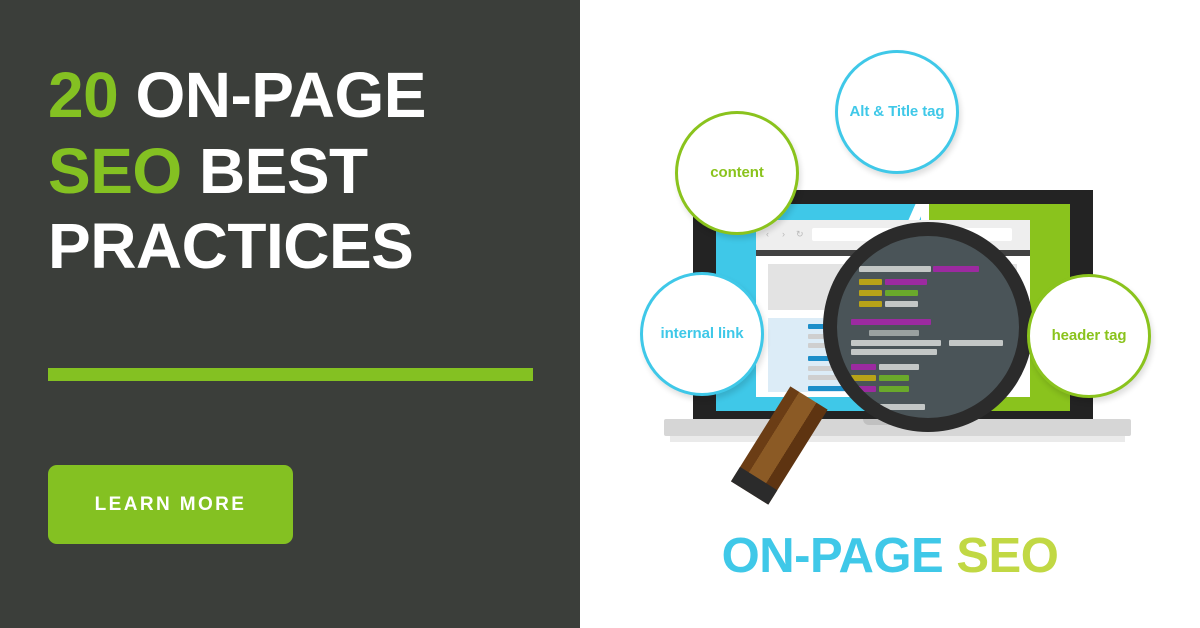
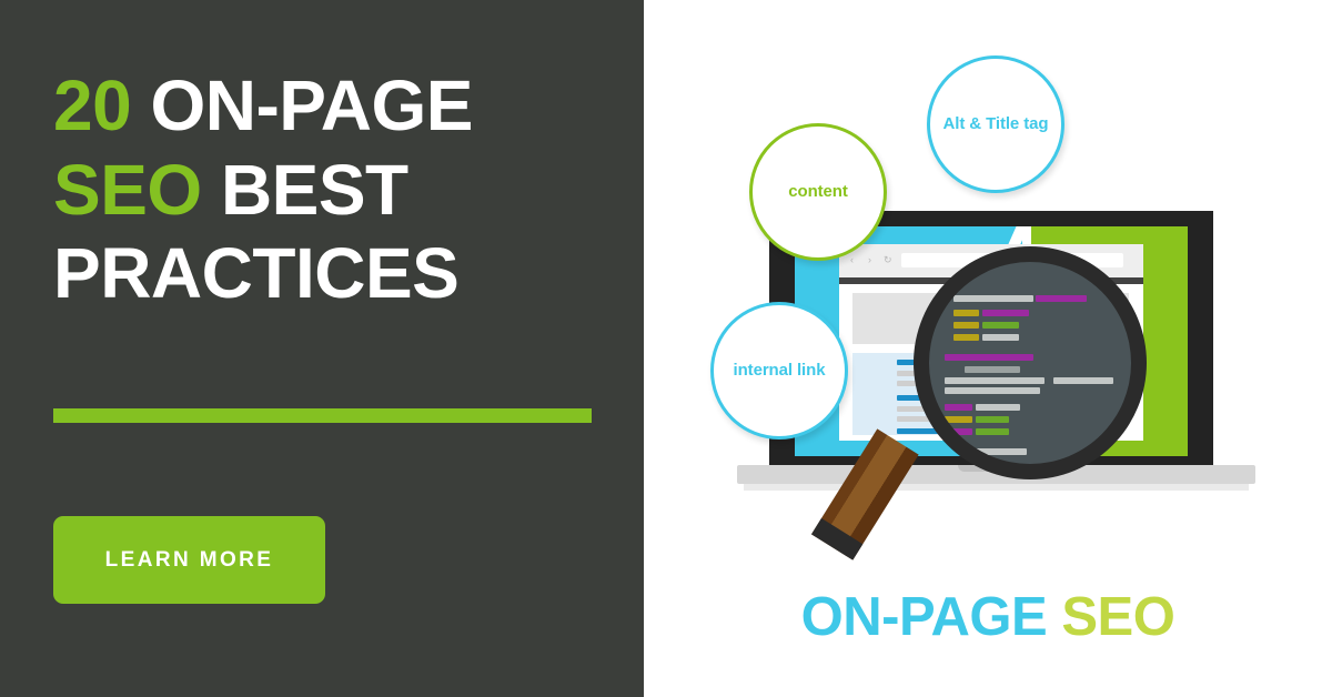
  20 ON-PAGE
  SEO BEST
  PRACTICES
  LEARN MORE
  ‹
  ›
  ↻
  content
  Alt & Title tag
  internal link
- header tag
  ON-PAGE SEO
